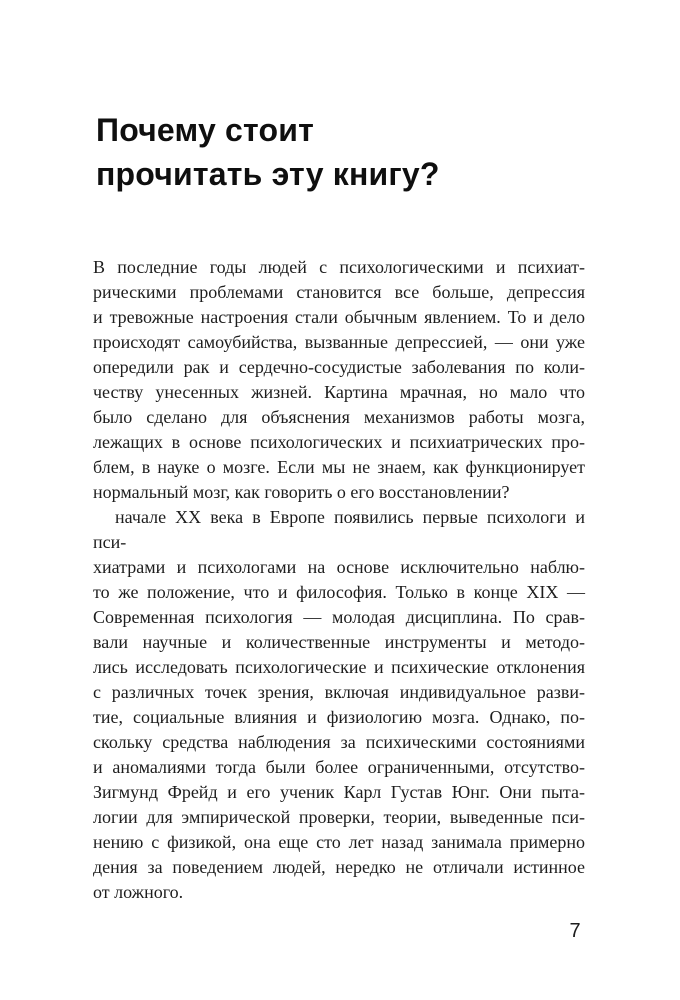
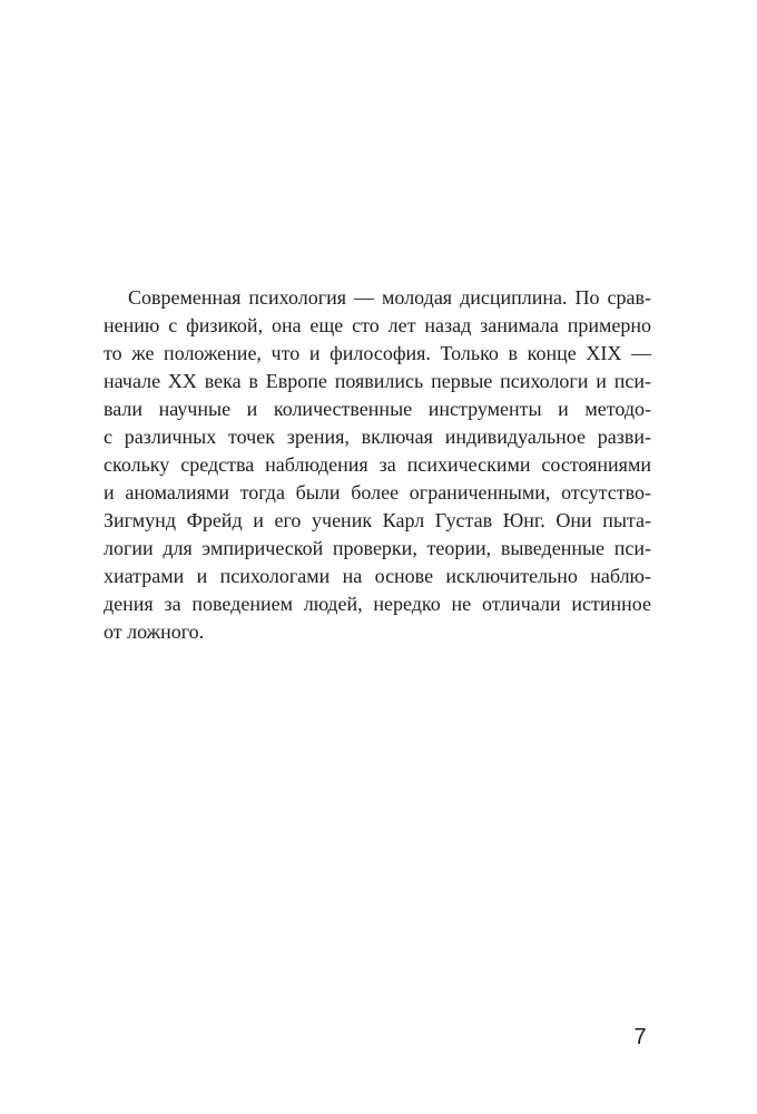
- Почему стоит
- прочитать эту книгу?
- В последние годы людей с психологическими и психиат-
- рическими проблемами становится все больше, депрессия
- и тревожные настроения стали обычным явлением. То и дело
- происходят самоубийства, вызванные депрессией, — они уже
- опередили рак и сердечно-сосудистые заболевания по коли-
- честву унесенных жизней. Картина мрачная, но мало что
- было сделано для объяснения механизмов работы мозга,
- лежащих в основе психологических и психиатрических про-
- блем, в науке о мозге. Если мы не знаем, как функционирует
- нормальный мозг, как говорить о его восстановлении?
- начале XX века в Европе появились первые психологи и пси-
+ Современная психология — молодая дисциплина. По срав-
- хиатрами и психологами на основе исключительно наблю-
+ нению с физикой, она еще сто лет назад занимала примерно
  то же положение, что и философия. Только в конце XIX —
- Современная психология — молодая дисциплина. По срав-
+ начале XX века в Европе появились первые психологи и пси-
  вали научные и количественные инструменты и методо-
- лись исследовать психологические и психические отклонения
  с различных точек зрения, включая индивидуальное разви-
- тие, социальные влияния и физиологию мозга. Однако, по-
  скольку средства наблюдения за психическими состояниями
  и аномалиями тогда были более ограниченными, отсутство-
  Зигмунд Фрейд и его ученик Карл Густав Юнг. Они пыта-
  логии для эмпирической проверки, теории, выведенные пси-
- нению с физикой, она еще сто лет назад занимала примерно
+ хиатрами и психологами на основе исключительно наблю-
  дения за поведением людей, нередко не отличали истинное
  от ложного.
  7
